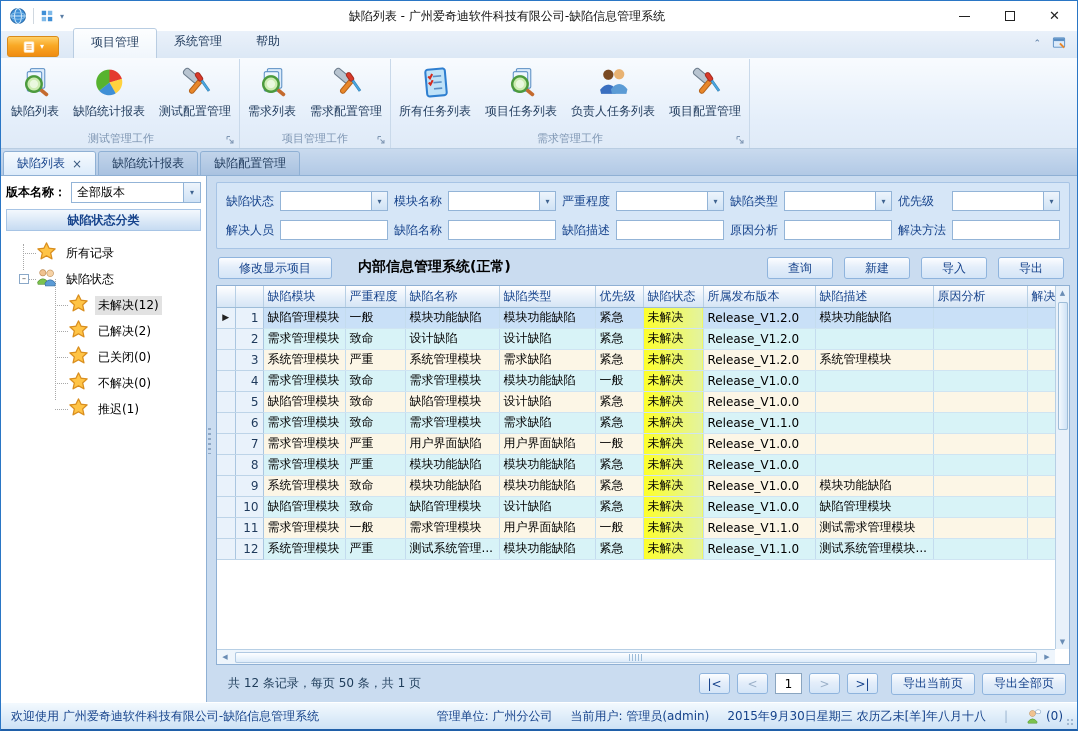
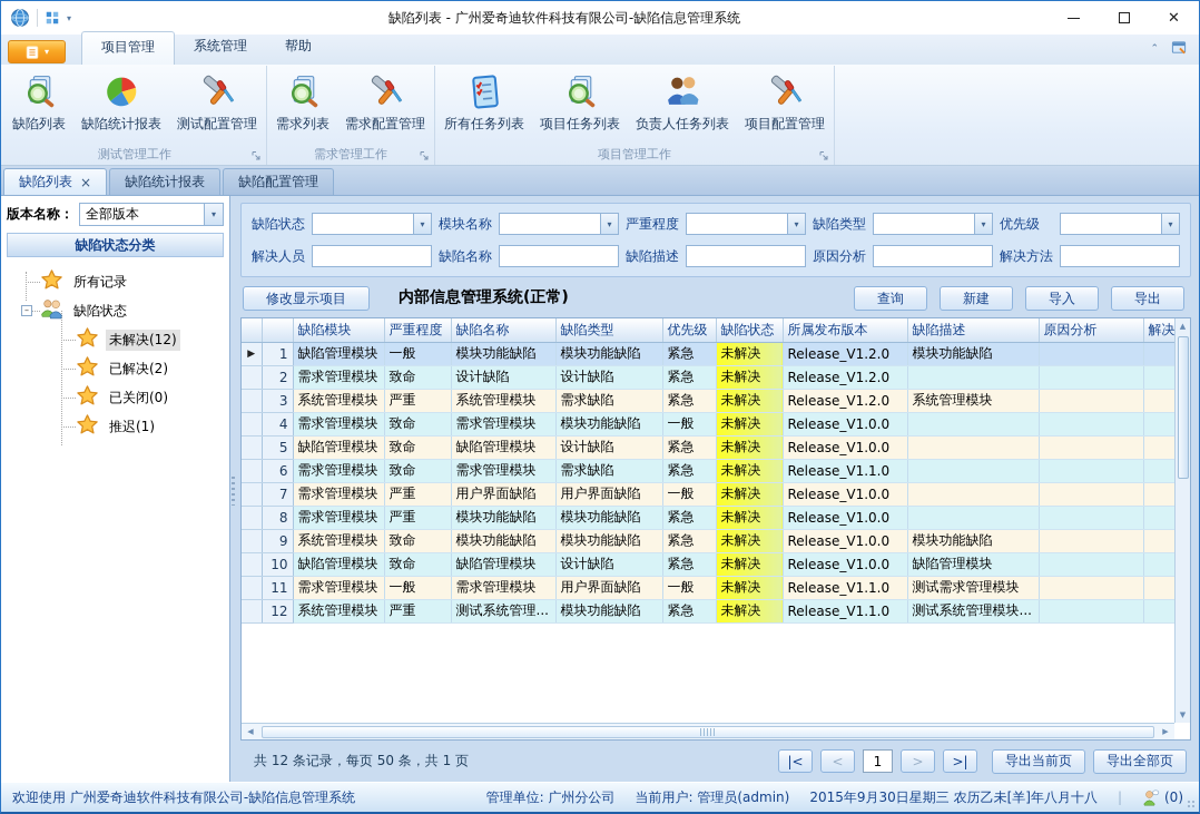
  ▾
  缺陷列表 - 广州爱奇迪软件科技有限公司-缺陷信息管理系统
  ✕
  ▾
  项目管理
  系统管理
  帮助
  ⌃
  缺陷列表
  缺陷统计报表
  测试配置管理
  测试管理工作
  需求列表
  需求配置管理
- 项目管理工作
+ 需求管理工作
  所有任务列表
  项目任务列表
  负责人任务列表
  项目配置管理
- 需求管理工作
+ 项目管理工作
  缺陷列表
  ×
  缺陷统计报表
  缺陷配置管理
  版本名称：
  全部版本
  ▾
  缺陷状态分类
  所有记录
  –
  缺陷状态
  未解决(12)
  已解决(2)
  已关闭(0)
- 不解决(0)
  推迟(1)
  缺陷状态
  ▾
  模块名称
  ▾
  严重程度
  ▾
  缺陷类型
  ▾
  优先级
  ▾
  解决人员
  缺陷名称
  缺陷描述
  原因分析
  解决方法
  修改显示项目
  内部信息管理系统(正常)
  查询
  新建
  导入
  导出
  		缺陷模块	严重程度	缺陷名称	缺陷类型	优先级	缺陷状态	所属发布版本	缺陷描述	原因分析	解决
  ▶	1	缺陷管理模块	一般	模块功能缺陷	模块功能缺陷	紧急	未解决	Release_V1.2.0	模块功能缺陷
  	2	需求管理模块	致命	设计缺陷	设计缺陷	紧急	未解决	Release_V1.2.0
  	3	系统管理模块	严重	系统管理模块	需求缺陷	紧急	未解决	Release_V1.2.0	系统管理模块
  	4	需求管理模块	致命	需求管理模块	模块功能缺陷	一般	未解决	Release_V1.0.0
  	5	缺陷管理模块	致命	缺陷管理模块	设计缺陷	紧急	未解决	Release_V1.0.0
  	6	需求管理模块	致命	需求管理模块	需求缺陷	紧急	未解决	Release_V1.1.0
  	7	需求管理模块	严重	用户界面缺陷	用户界面缺陷	一般	未解决	Release_V1.0.0
  	8	需求管理模块	严重	模块功能缺陷	模块功能缺陷	紧急	未解决	Release_V1.0.0
  	9	系统管理模块	致命	模块功能缺陷	模块功能缺陷	紧急	未解决	Release_V1.0.0	模块功能缺陷
  	10	缺陷管理模块	致命	缺陷管理模块	设计缺陷	紧急	未解决	Release_V1.0.0	缺陷管理模块
  	11	需求管理模块	一般	需求管理模块	用户界面缺陷	一般	未解决	Release_V1.1.0	测试需求管理模块
  	12	系统管理模块	严重	测试系统管理...	模块功能缺陷	紧急	未解决	Release_V1.1.0	测试系统管理模块...
  ▲
  ▼
  ◀
  ▶
  共 12 条记录，每页 50 条，共 1 页
  |<
  <
  1
  >
  >|
  导出当前页
  导出全部页
  欢迎使用 广州爱奇迪软件科技有限公司-缺陷信息管理系统
  管理单位: 广州分公司
  当前用户: 管理员(admin)
  2015年9月30日星期三 农历乙未[羊]年八月十八
  |
  (0)
